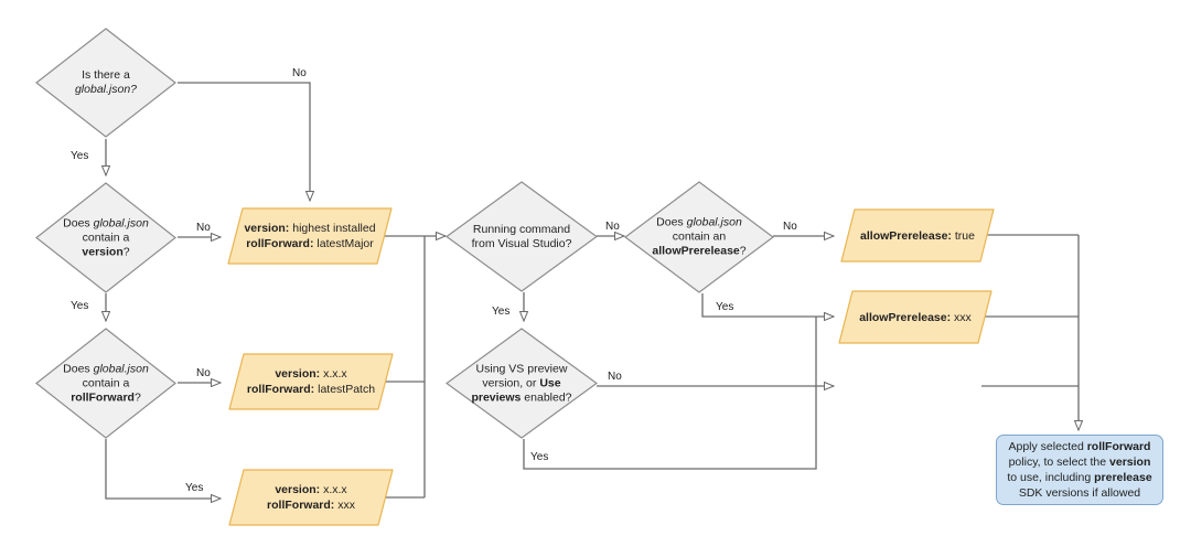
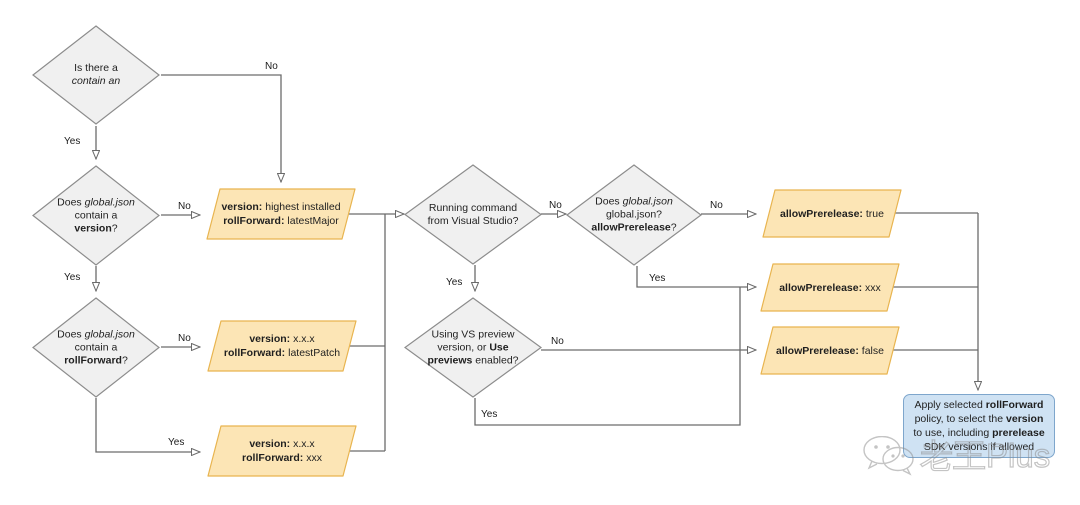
  Is there a
- global.json?
+ contain an
  Does global.json
  contain a
  version?
  Does global.json
  contain a
  rollForward?
  Running command
  from Visual Studio?
  Does global.json
- contain an
+ global.json?
  allowPrerelease?
  Using VS preview
  version, or Use
  previews enabled?
  version: highest installed
  rollForward: latestMajor
  version: x.x.x
  rollForward: latestPatch
  version: x.x.x
  rollForward: xxx
  allowPrerelease: true
  allowPrerelease: xxx
+ allowPrerelease: false
  Apply selected rollForward policy, to select the version to use, including prerelease SDK versions if allowed
  No
  Yes
  No
  Yes
  No
  Yes
  No
  Yes
  No
  Yes
  No
  Yes
+ 老王Plus
